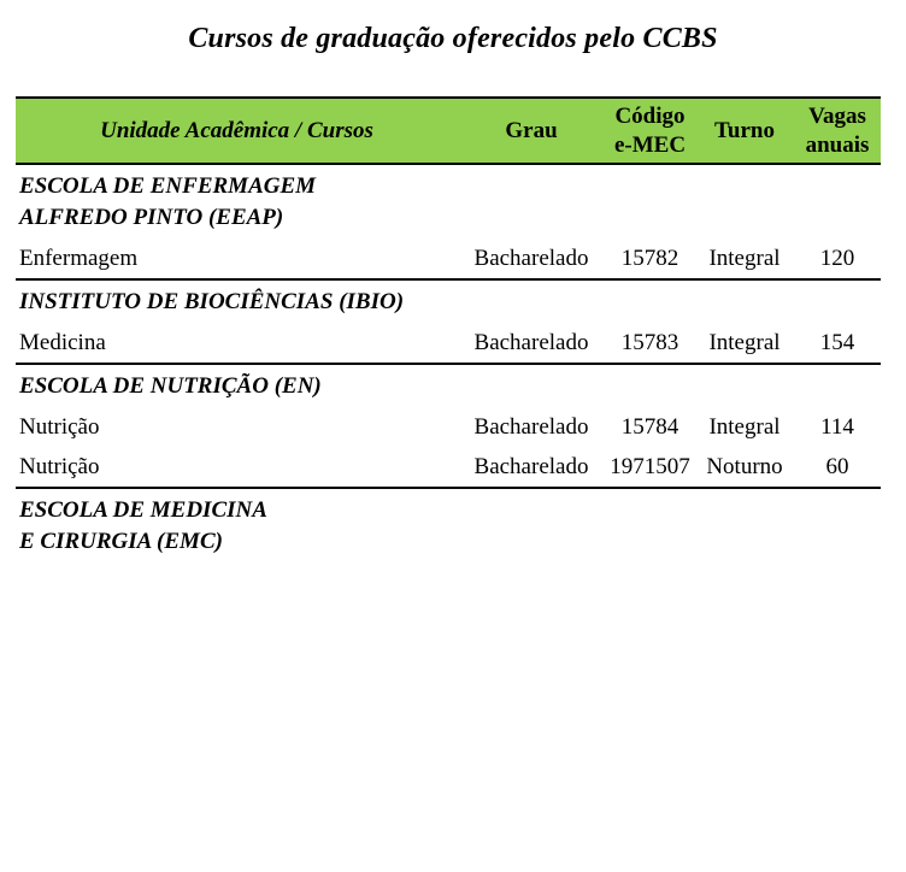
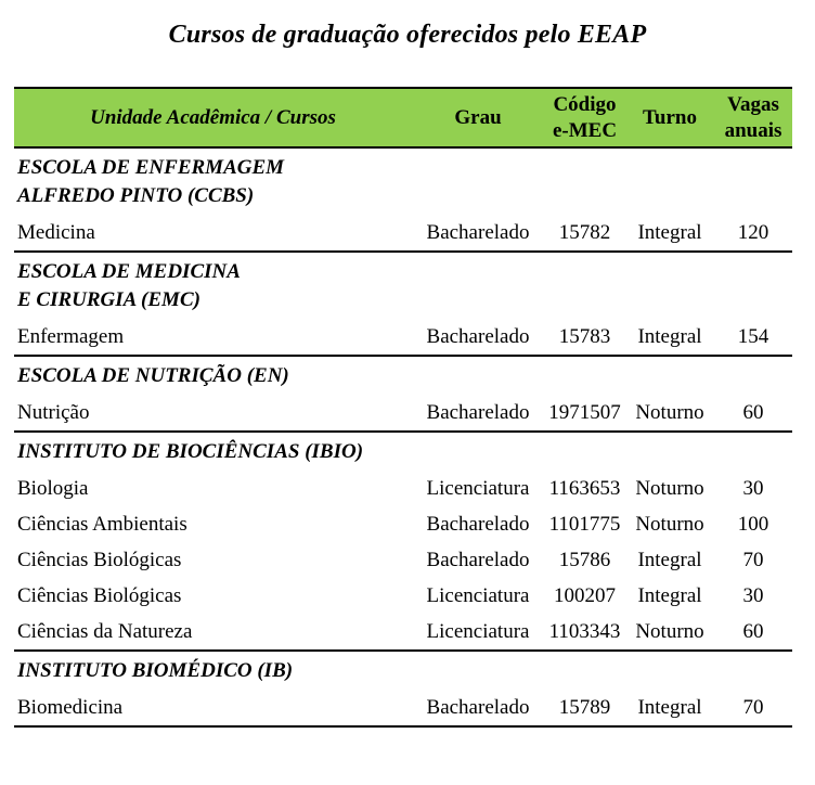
- Cursos de graduação oferecidos pelo CCBS
+ Cursos de graduação oferecidos pelo EEAP
  Unidade Acadêmica / Cursos	Grau	Código e-MEC	Turno	Vagas anuais
- ESCOLA DE ENFERMAGEM ALFREDO PINTO (EEAP)
+ ESCOLA DE ENFERMAGEM ALFREDO PINTO (CCBS)
- Enfermagem	Bacharelado	15782	Integral	120
+ Medicina	Bacharelado	15782	Integral	120
- INSTITUTO DE BIOCIÊNCIAS (IBIO)
+ ESCOLA DE MEDICINA E CIRURGIA (EMC)
- Medicina	Bacharelado	15783	Integral	154
+ Enfermagem	Bacharelado	15783	Integral	154
  ESCOLA DE NUTRIÇÃO (EN)
- Nutrição	Bacharelado	15784	Integral	114
  Nutrição	Bacharelado	1971507	Noturno	60
- ESCOLA DE MEDICINA E CIRURGIA (EMC)
+ INSTITUTO DE BIOCIÊNCIAS (IBIO)
+ Biologia	Licenciatura	1163653	Noturno	30
+ Ciências Ambientais	Bacharelado	1101775	Noturno	100
+ Ciências Biológicas	Bacharelado	15786	Integral	70
+ Ciências Biológicas	Licenciatura	100207	Integral	30
+ Ciências da Natureza	Licenciatura	1103343	Noturno	60
+ INSTITUTO BIOMÉDICO (IB)
+ Biomedicina	Bacharelado	15789	Integral	70
